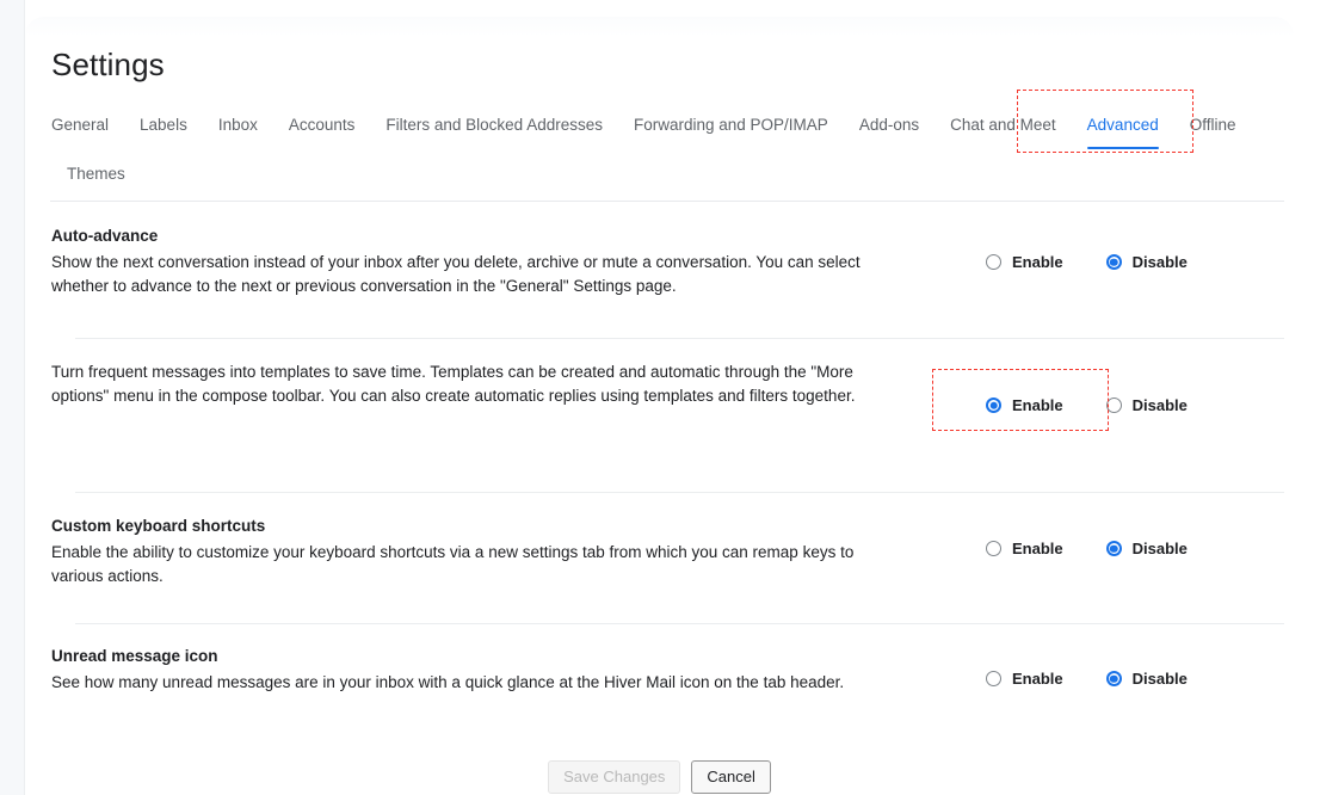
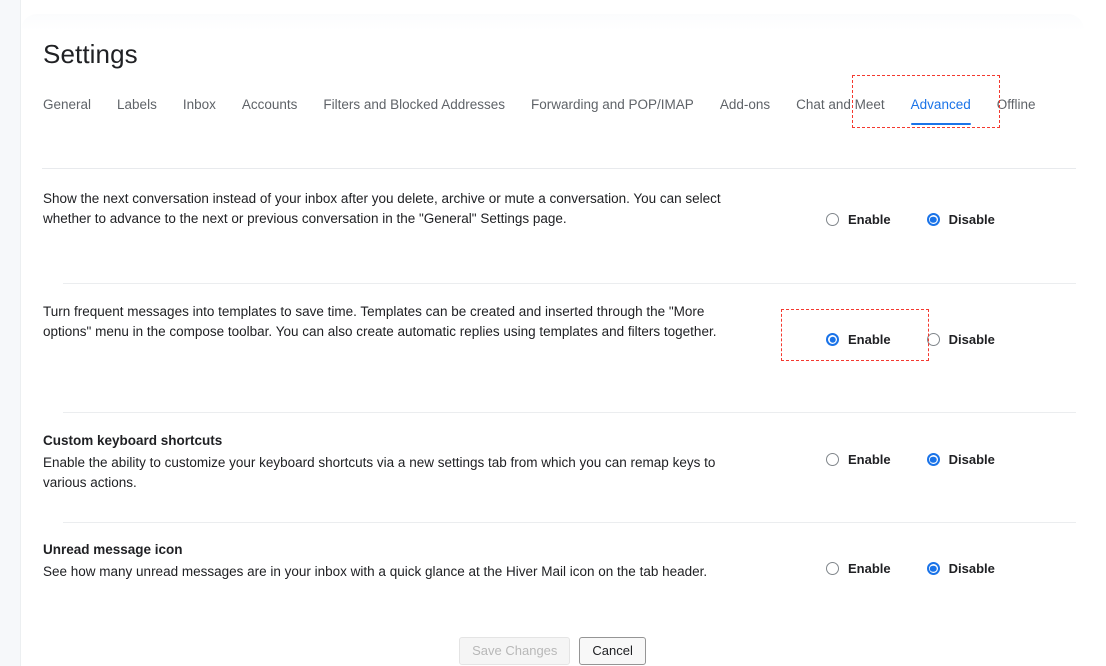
  Settings
  General
  Labels
  Inbox
  Accounts
  Filters and Blocked Addresses
  Forwarding and POP/IMAP
  Add-ons
  Chat and Meet
  Advanced
  Offline
- Themes
- Auto-advance
  Show the next conversation instead of your inbox after you delete, archive or mute a conversation. You can select whether to advance to the next or previous conversation in the "General" Settings page.
  Enable
  Disable
- Turn frequent messages into templates to save time. Templates can be created and automatic through the "More options" menu in the compose toolbar. You can also create automatic replies using templates and filters together.
+ Turn frequent messages into templates to save time. Templates can be created and inserted through the "More options" menu in the compose toolbar. You can also create automatic replies using templates and filters together.
  Enable
  Disable
  Custom keyboard shortcuts
  Enable the ability to customize your keyboard shortcuts via a new settings tab from which you can remap keys to various actions.
  Enable
  Disable
  Unread message icon
  See how many unread messages are in your inbox with a quick glance at the Hiver Mail icon on the tab header.
  Enable
  Disable
  Save Changes
  Cancel
